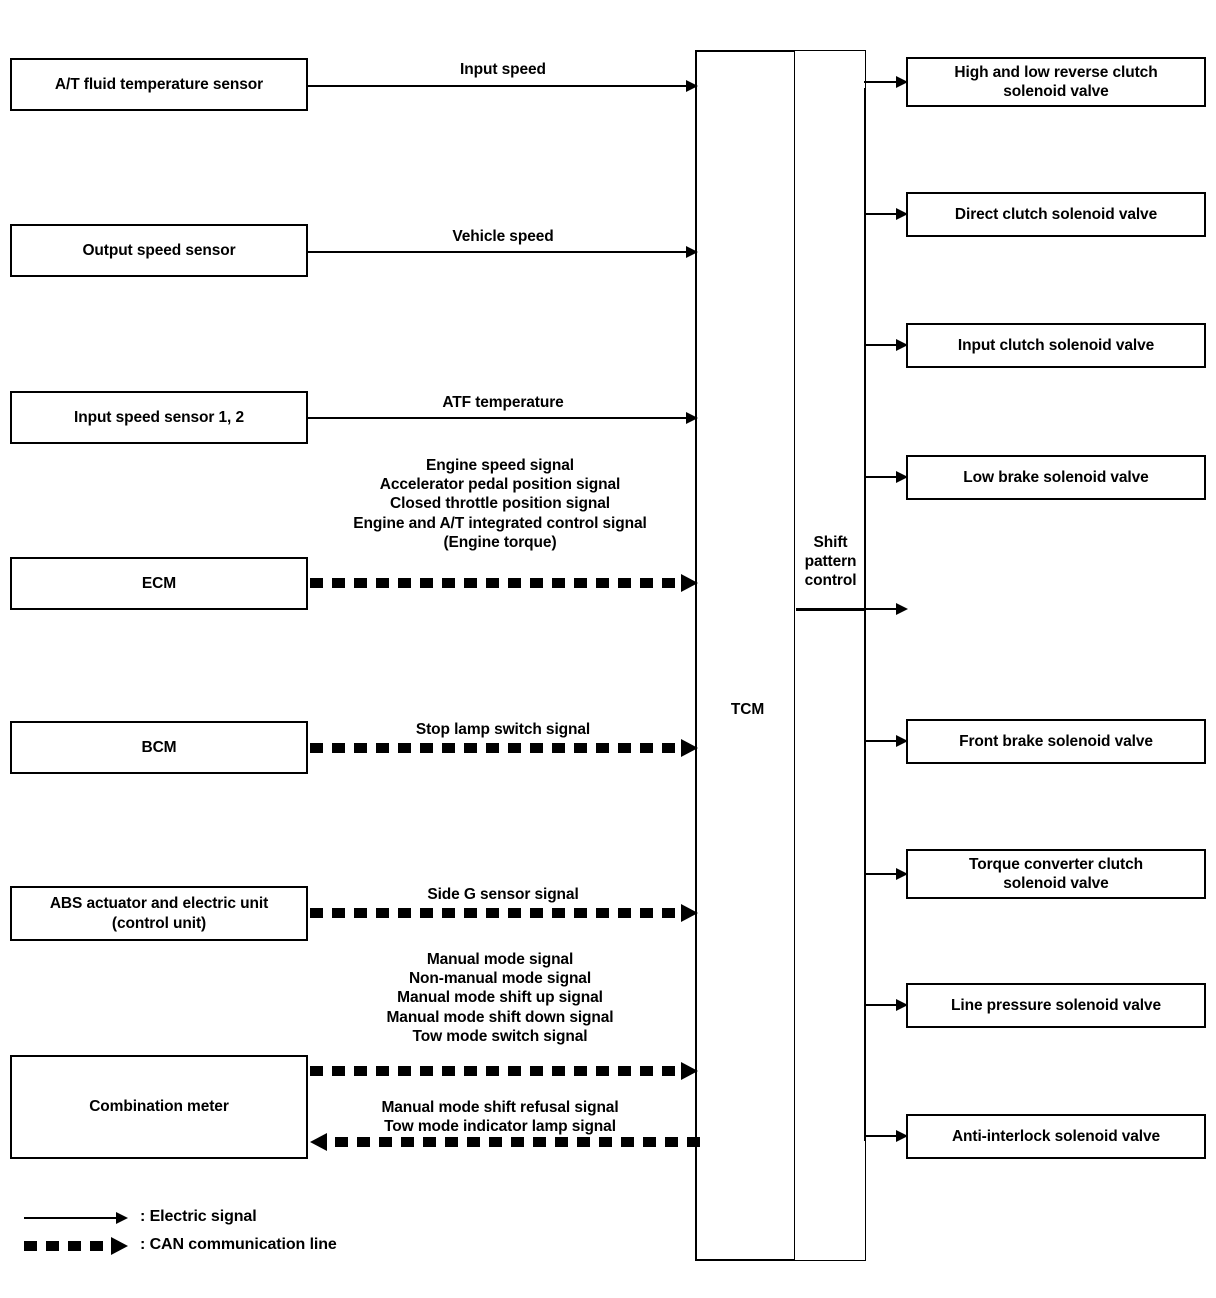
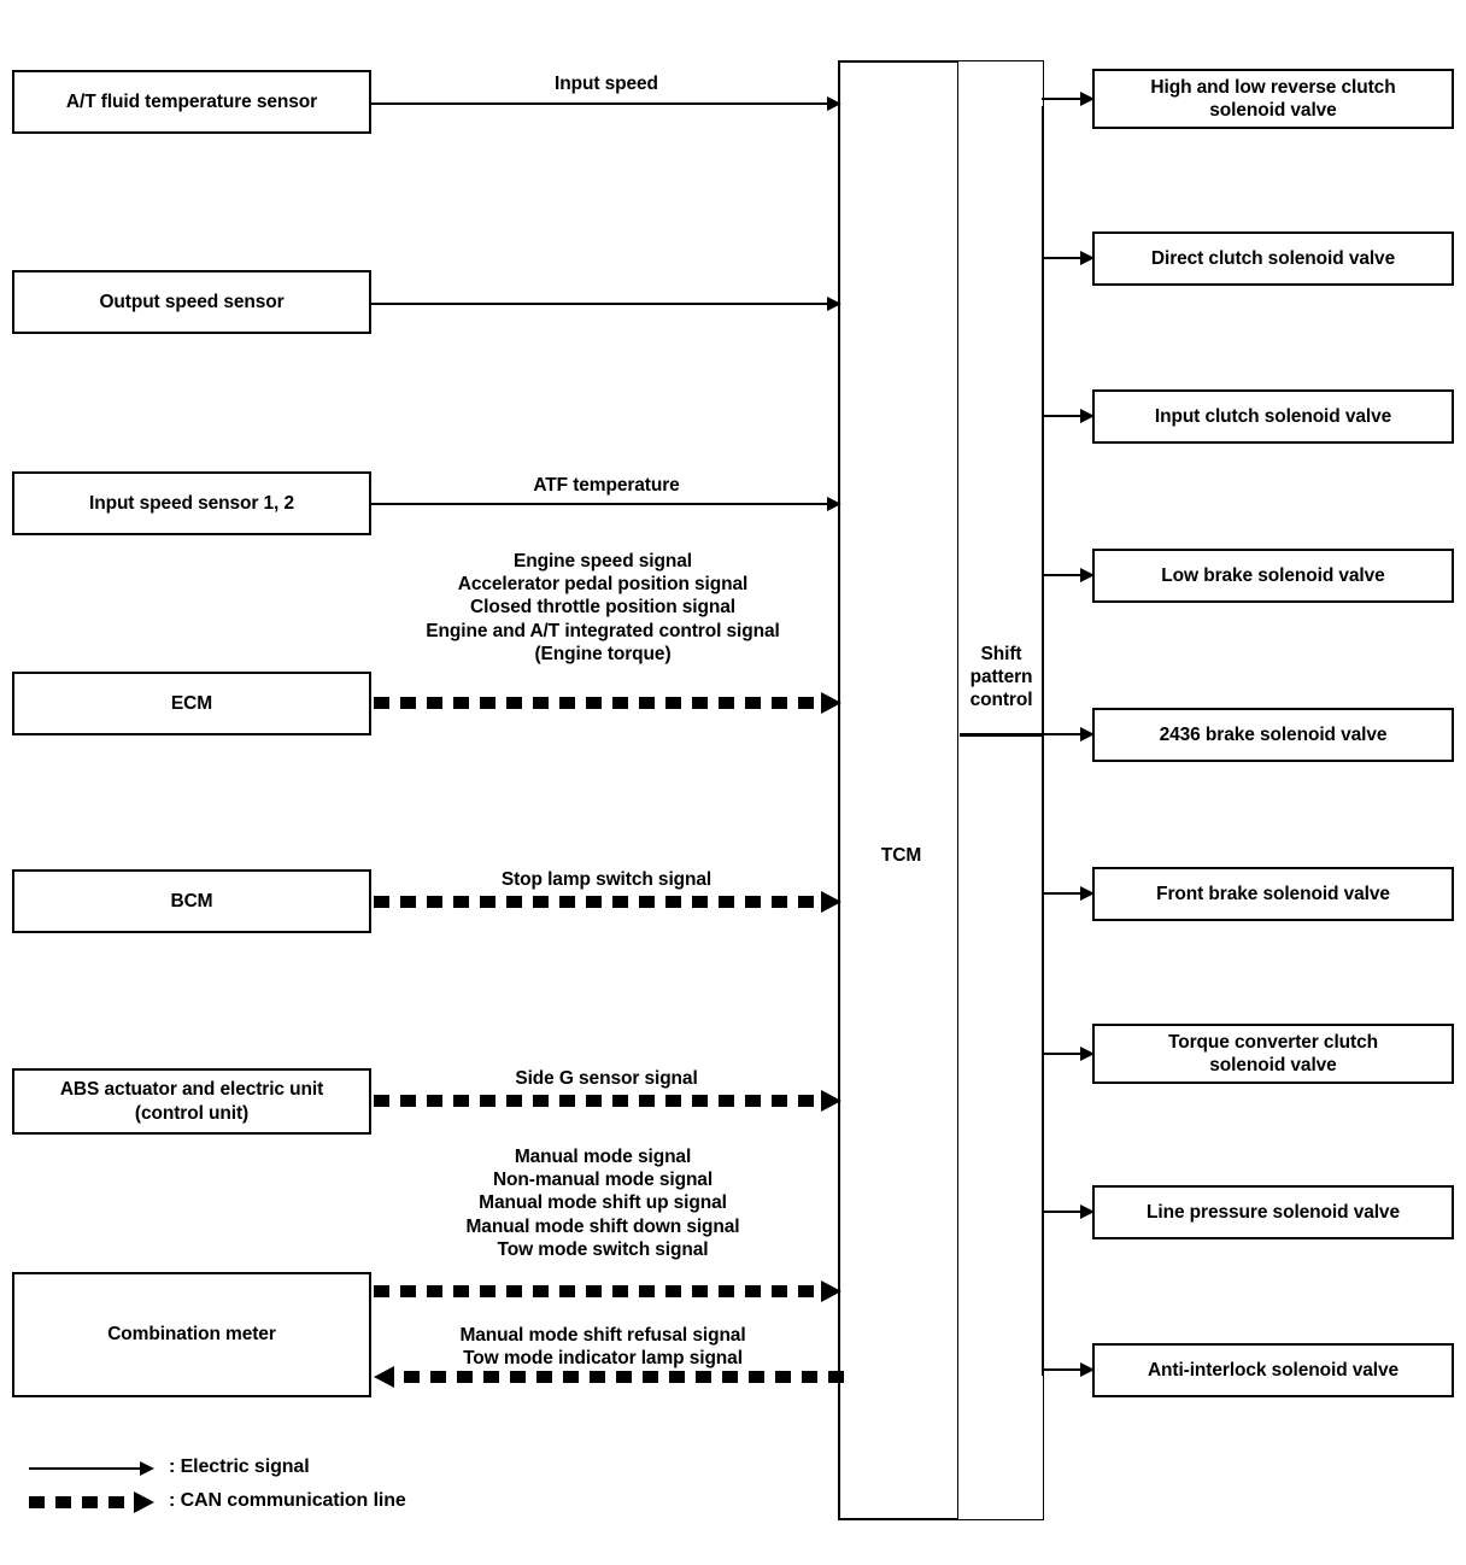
  A/T fluid temperature sensor
  Output speed sensor
  Input speed sensor 1, 2
  ECM
  BCM
  ABS actuator and electric unit
  (control unit)
  Combination meter
  TCM
  Shift
  pattern
  control
  High and low reverse clutch
  solenoid valve
  Direct clutch solenoid valve
  Input clutch solenoid valve
  Low brake solenoid valve
+ 2436 brake solenoid valve
  Front brake solenoid valve
  Torque converter clutch
  solenoid valve
  Line pressure solenoid valve
  Anti-interlock solenoid valve
  Input speed
- Vehicle speed
  ATF temperature
  Engine speed signal
  Accelerator pedal position signal
  Closed throttle position signal
  Engine and A/T integrated control signal
  (Engine torque)
  Stop lamp switch signal
  Side G sensor signal
  Manual mode signal
  Non-manual mode signal
  Manual mode shift up signal
  Manual mode shift down signal
  Tow mode switch signal
  Manual mode shift refusal signal
  Tow mode indicator lamp signal
  : Electric signal
  : CAN communication line
